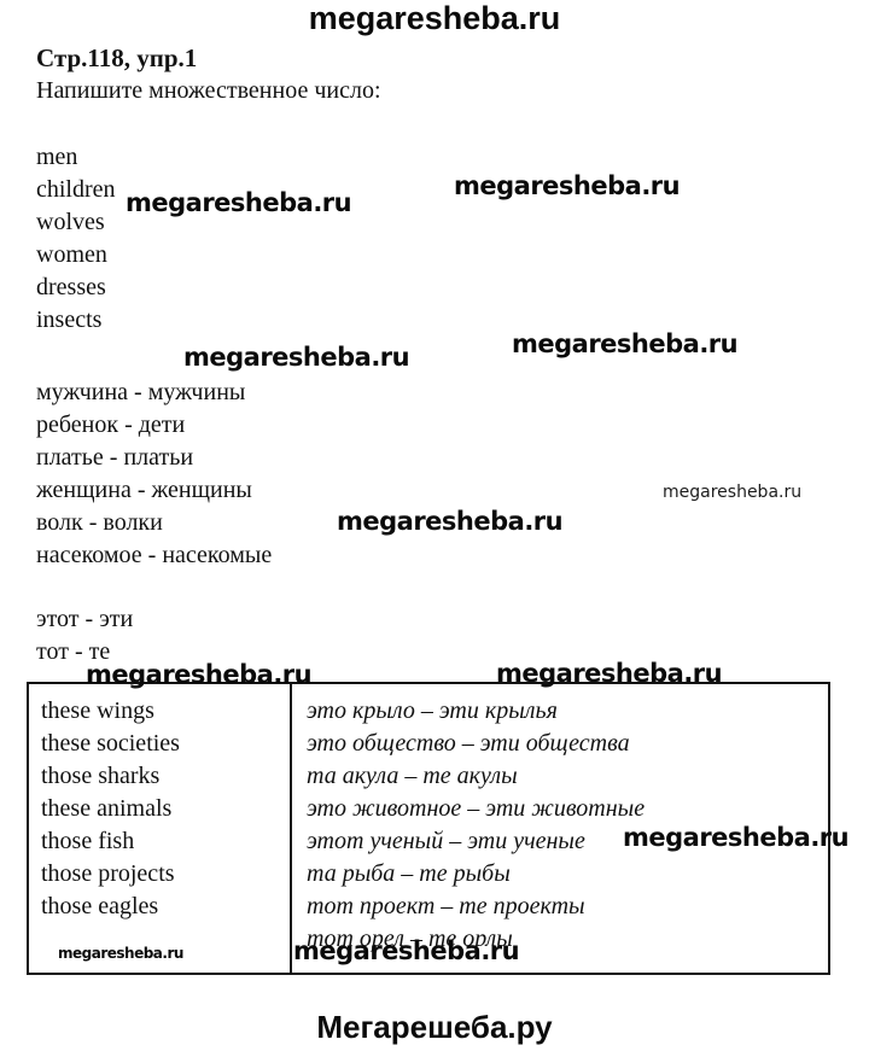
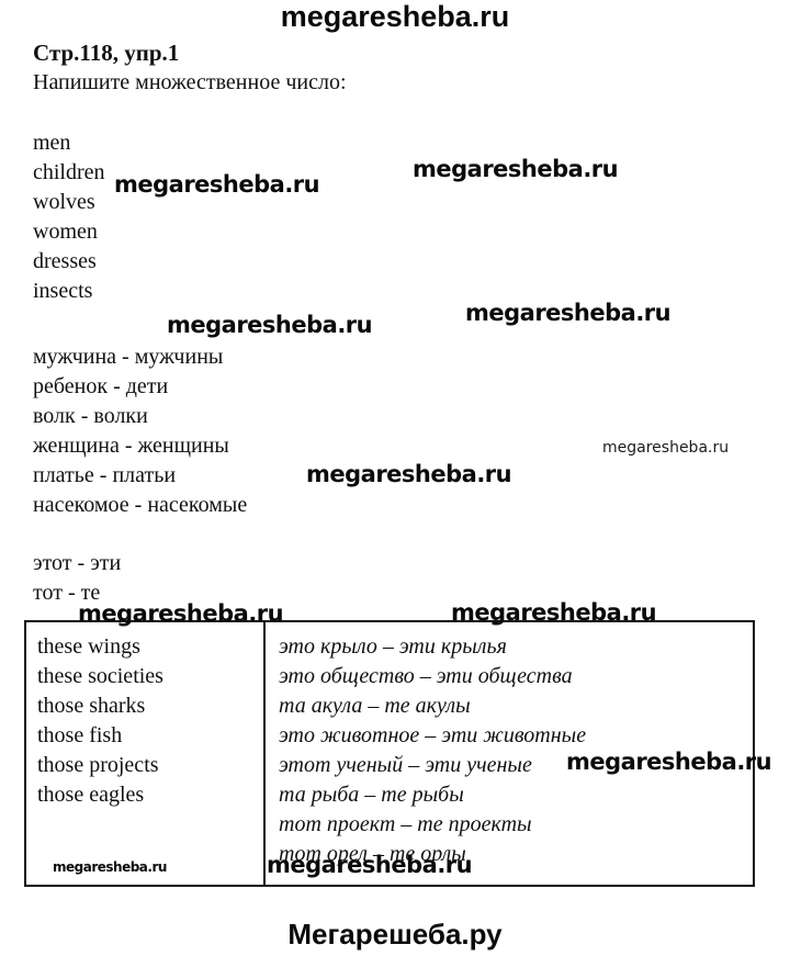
  megaresheba.ru
  Стр.118, упр.1
  Напишите множественное число:
  men
  children
  wolves
  women
  dresses
  insects
  мужчина - мужчины
  ребенок - дети
- платье - платьи
+ волк - волки
  женщина - женщины
- волк - волки
+ платье - платьи
  насекомое - насекомые
  этот - эти
  тот - те
  these wings
  these societies
  those sharks
- these animals
  those fish
  those projects
  those eagles
  это крыло – эти крылья
  это общество – эти общества
  та акула – те акулы
  это животное – эти животные
  этот ученый – эти ученые
  та рыба – те рыбы
  тот проект – те проекты
  тот орел – те орлы
  megaresheba.ru
  megaresheba.ru
  megaresheba.ru
  megaresheba.ru
  megaresheba.ru
  megaresheba.ru
  megaresheba.ru
  megaresheba.ru
  megaresheba.ru
  megaresheba.ru
  megaresheba.ru
  Мегарешеба.ру
